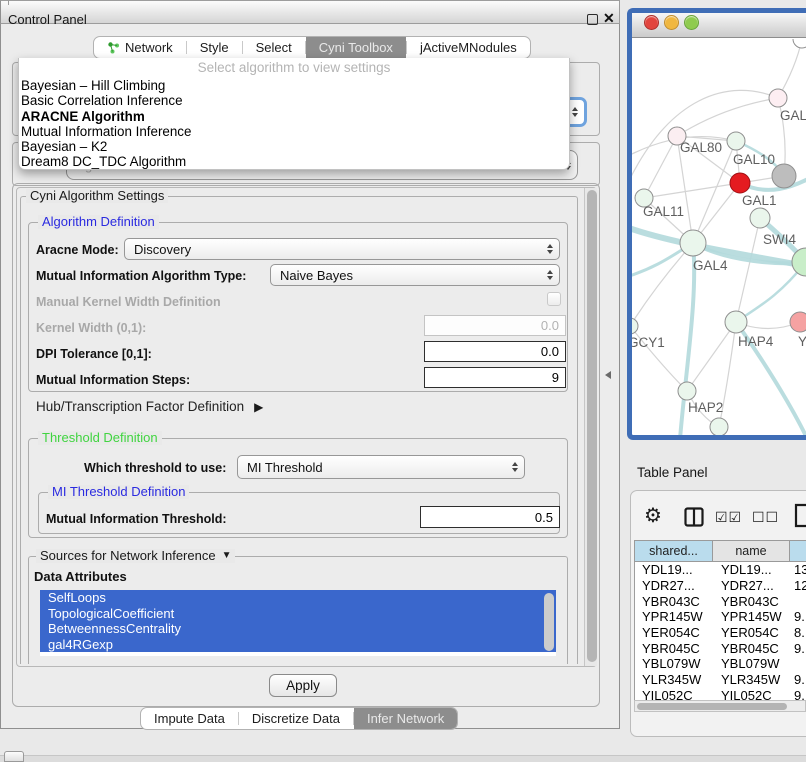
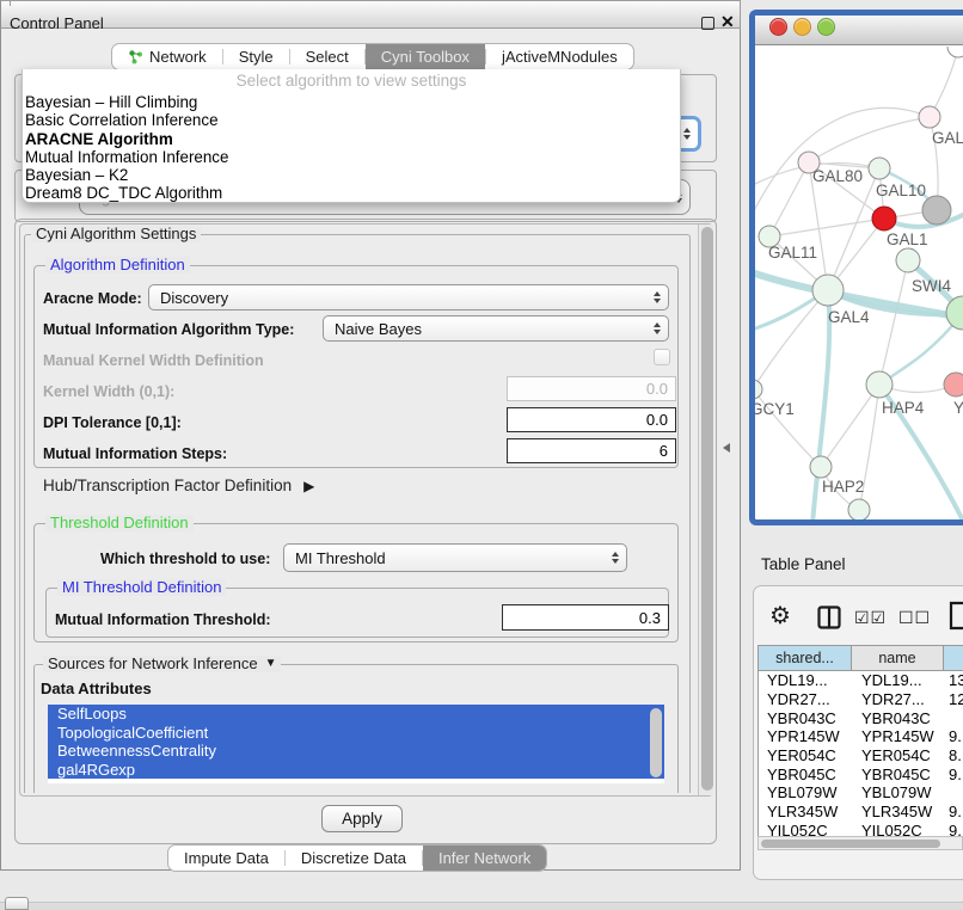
  Control Panel
  ✕
  Network
  Style
  Select
  Cyni Toolbox
  jActiveMNodules
  Select algorithm to view settings
  Bayesian – Hill Climbing
  Basic Correlation Inference
  ARACNE Algorithm
  Mutual Information Inference
  Bayesian – K2
  Dream8 DC_TDC Algorithm
  Cyni Algorithm Settings
  Algorithm Definition
  Aracne Mode:
  Discovery
  Mutual Information Algorithm Type:
  Naive Bayes
  Manual Kernel Width Definition
  Kernel Width (0,1):
  0.0
  DPI Tolerance [0,1]:
  0.0
  Mutual Information Steps:
- 9
+ 6
  Hub/Transcription Factor Definition
  ▶
  Threshold Definition
  Which threshold to use:
  MI Threshold
  MI Threshold Definition
  Mutual Information Threshold:
- 0.5
+ 0.3
  Sources for Network Inference
  ▼
  Data Attributes
  SelfLoops
  TopologicalCoefficient
  BetweennessCentrality
  gal4RGexp
  Apply
  Impute Data
  Discretize Data
  Infer Network
  GAL
  GAL80
  GAL10
  GAL1
  GAL11
  SWI4
  GAL4
  GCY1
  HAP4
  Y
  HAP2
  Table Panel
  ⚙
  ☑☑
  ☐☐
  shared...
  name
  YDL19...
  YDL19...
  13
  YDR27...
  YDR27...
  12
  YBR043C
  YBR043C
  YPR145W
  YPR145W
  9.
  YER054C
  YER054C
  8.
  YBR045C
  YBR045C
  9.
  YBL079W
  YBL079W
  YLR345W
  YLR345W
  9.
  YIL052C
  YIL052C
  9.
